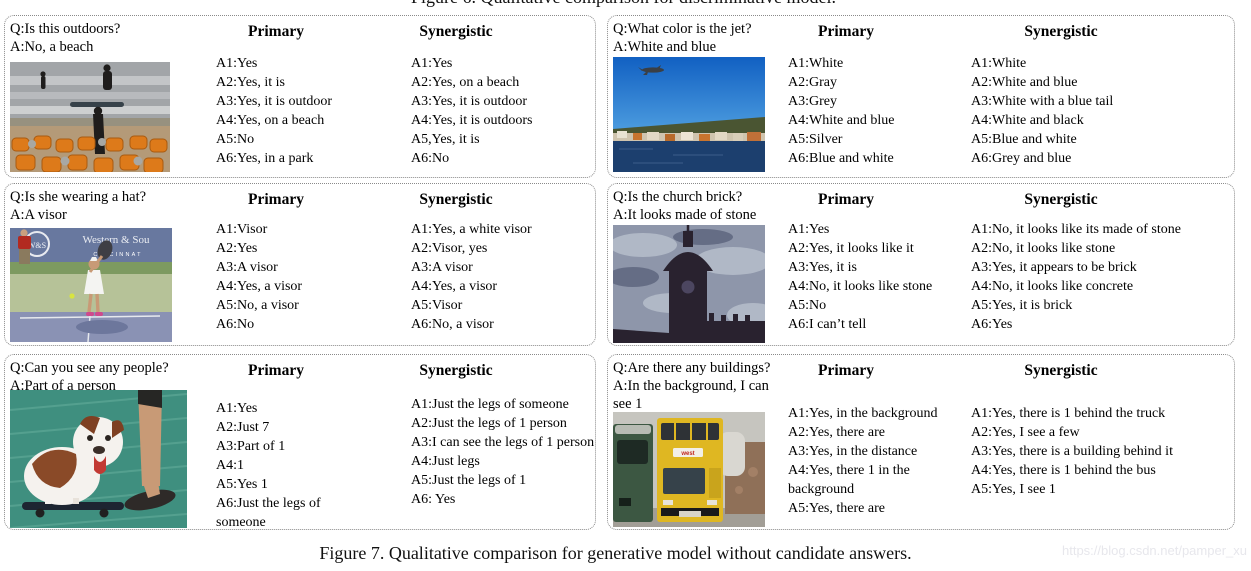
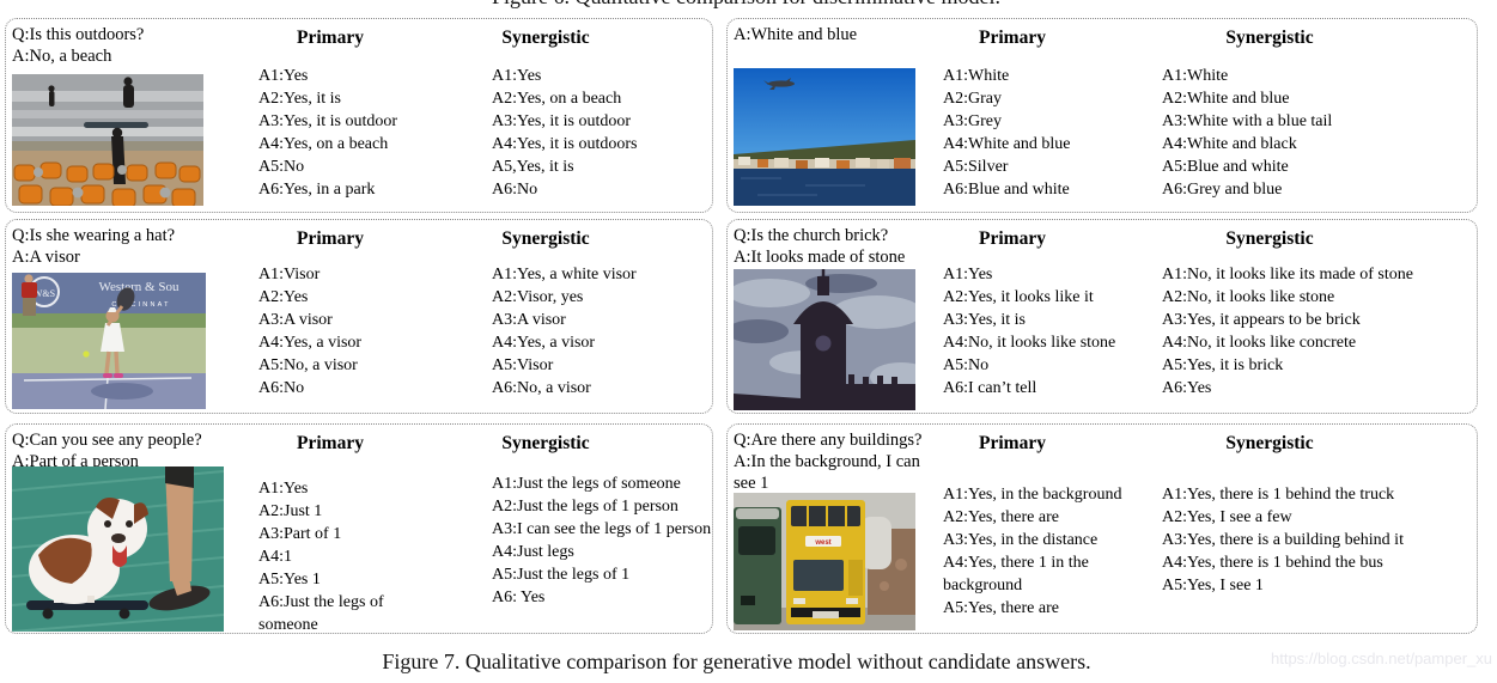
  Q:Is this outdoors?
  A:No, a beach
  Primary
  Synergistic
  A1:Yes
  A2:Yes, it is
  A3:Yes, it is outdoor
  A4:Yes, on a beach
  A5:No
  A6:Yes, in a park
  A1:Yes
  A2:Yes, on a beach
  A3:Yes, it is outdoor
  A4:Yes, it is outdoors
  A5,Yes, it is
  A6:No
- Q:What color is the jet?
  A:White and blue
  Primary
  Synergistic
  A1:White
  A2:Gray
  A3:Grey
  A4:White and blue
  A5:Silver
  A6:Blue and white
  A1:White
  A2:White and blue
  A3:White with a blue tail
  A4:White and black
  A5:Blue and white
  A6:Grey and blue
  Q:Is she wearing a hat?
  A:A visor
  W&S
  Western & Sou
  Primary
  Synergistic
  A1:Visor
  A2:Yes
  A3:A visor
  A4:Yes, a visor
  A5:No, a visor
  A6:No
  A1:Yes, a white visor
  A2:Visor, yes
  A3:A visor
  A4:Yes, a visor
  A5:Visor
  A6:No, a visor
  Q:Is the church brick?
  A:It looks made of stone
  Primary
  Synergistic
  A1:Yes
  A2:Yes, it looks like it
  A3:Yes, it is
  A4:No, it looks like stone
  A5:No
  A6:I can’t tell
  A1:No, it looks like its made of stone
  A2:No, it looks like stone
  A3:Yes, it appears to be brick
  A4:No, it looks like concrete
  A5:Yes, it is brick
  A6:Yes
  Q:Can you see any people?
  A:Part of a person
  Primary
  Synergistic
  A1:Yes
- A2:Just 7
+ A2:Just 1
  A3:Part of 1
  A4:1
  A5:Yes 1
  A6:Just the legs of someone
  A1:Just the legs of someone
  A2:Just the legs of 1 person
  A3:I can see the legs of 1 person
  A4:Just legs
  A5:Just the legs of 1
  A6: Yes
  Q:Are there any buildings?
  A:In the background, I can see 1
  Primary
  Synergistic
  A1:Yes, in the background
  A2:Yes, there are
  A3:Yes, in the distance
  A4:Yes, there 1 in the background
  A5:Yes, there are
  A1:Yes, there is 1 behind the truck
  A2:Yes, I see a few
  A3:Yes, there is a building behind it
  A4:Yes, there is 1 behind the bus
  A5:Yes, I see 1
  Figure 7. Qualitative comparison for generative model without candidate answers.
  https://blog.csdn.net/pamper_xu
